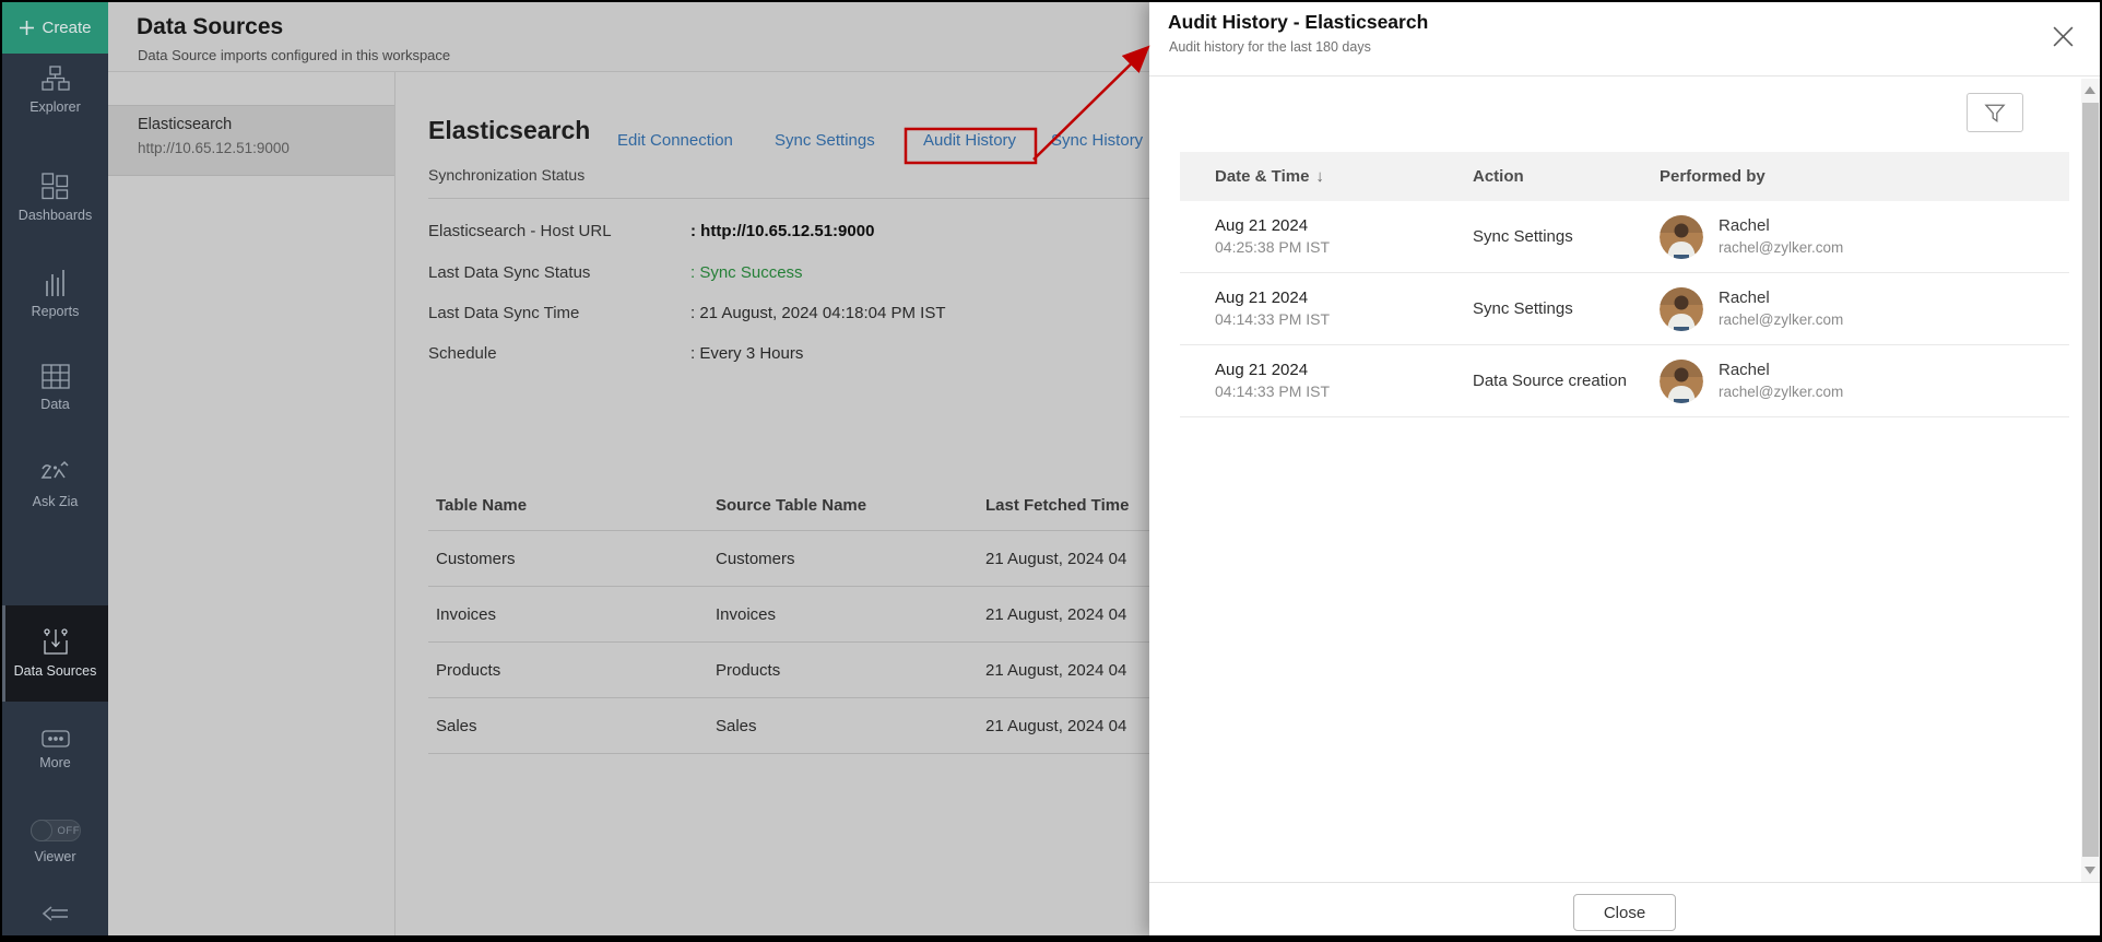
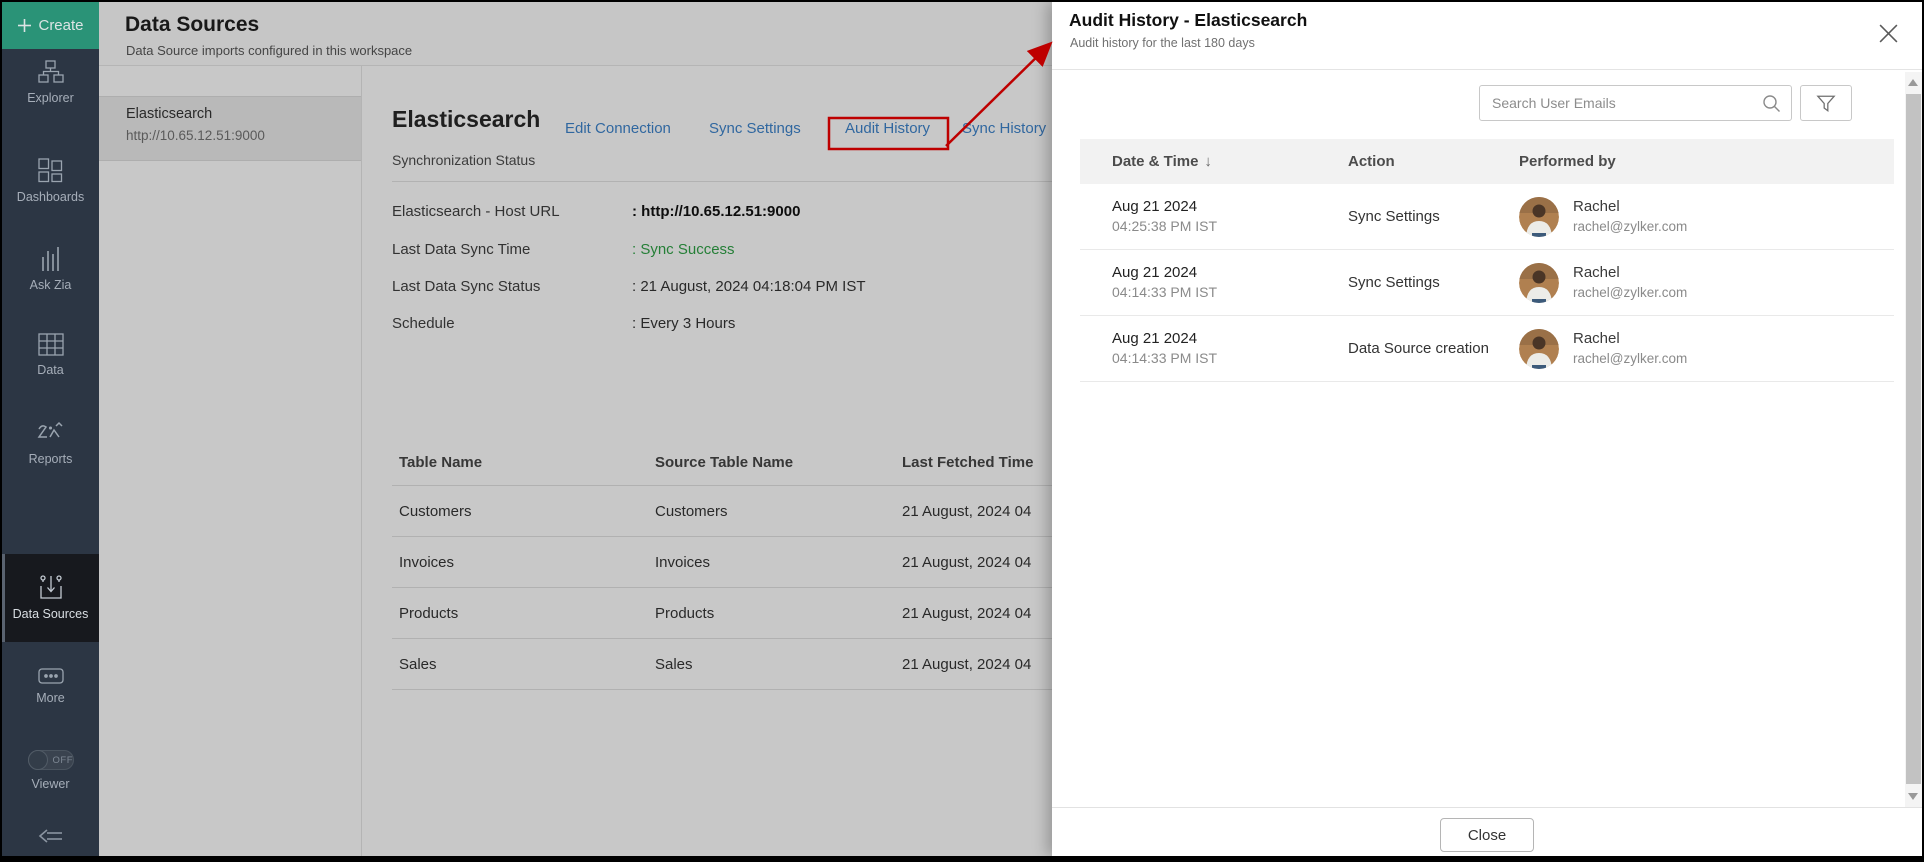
  Create
  Explorer
  Dashboards
- Reports
+ Ask Zia
  Data
- Ask Zia
+ Reports
  Data Sources
  More
  OFF
  Viewer
  Data Sources
  Data Source imports configured in this workspace
  Elasticsearch
  http://10.65.12.51:9000
  Elasticsearch
  Edit Connection
  Sync Settings
  Audit History
  Sync History
  Synchronization Status
  Elasticsearch - Host URL
  : http://10.65.12.51:9000
- Last Data Sync Status
+ Last Data Sync Time
  : Sync Success
- Last Data Sync Time
+ Last Data Sync Status
  : 21 August, 2024 04:18:04 PM IST
  Schedule
  : Every 3 Hours
  Table Name
  Source Table Name
  Last Fetched Time
  Customers
  Customers
  21 August, 2024 04
  Invoices
  Invoices
  21 August, 2024 04
  Products
  Products
  21 August, 2024 04
  Sales
  Sales
  21 August, 2024 04
  Audit History - Elasticsearch
  Audit history for the last 180 days
+ Search User Emails
  Date & Time ↓
  Action
  Performed by
  Aug 21 2024
  04:25:38 PM IST
  Sync Settings
  Rachel
  rachel@zylker.com
  Aug 21 2024
  04:14:33 PM IST
  Sync Settings
  Rachel
  rachel@zylker.com
  Aug 21 2024
  04:14:33 PM IST
  Data Source creation
  Rachel
  rachel@zylker.com
  Close
